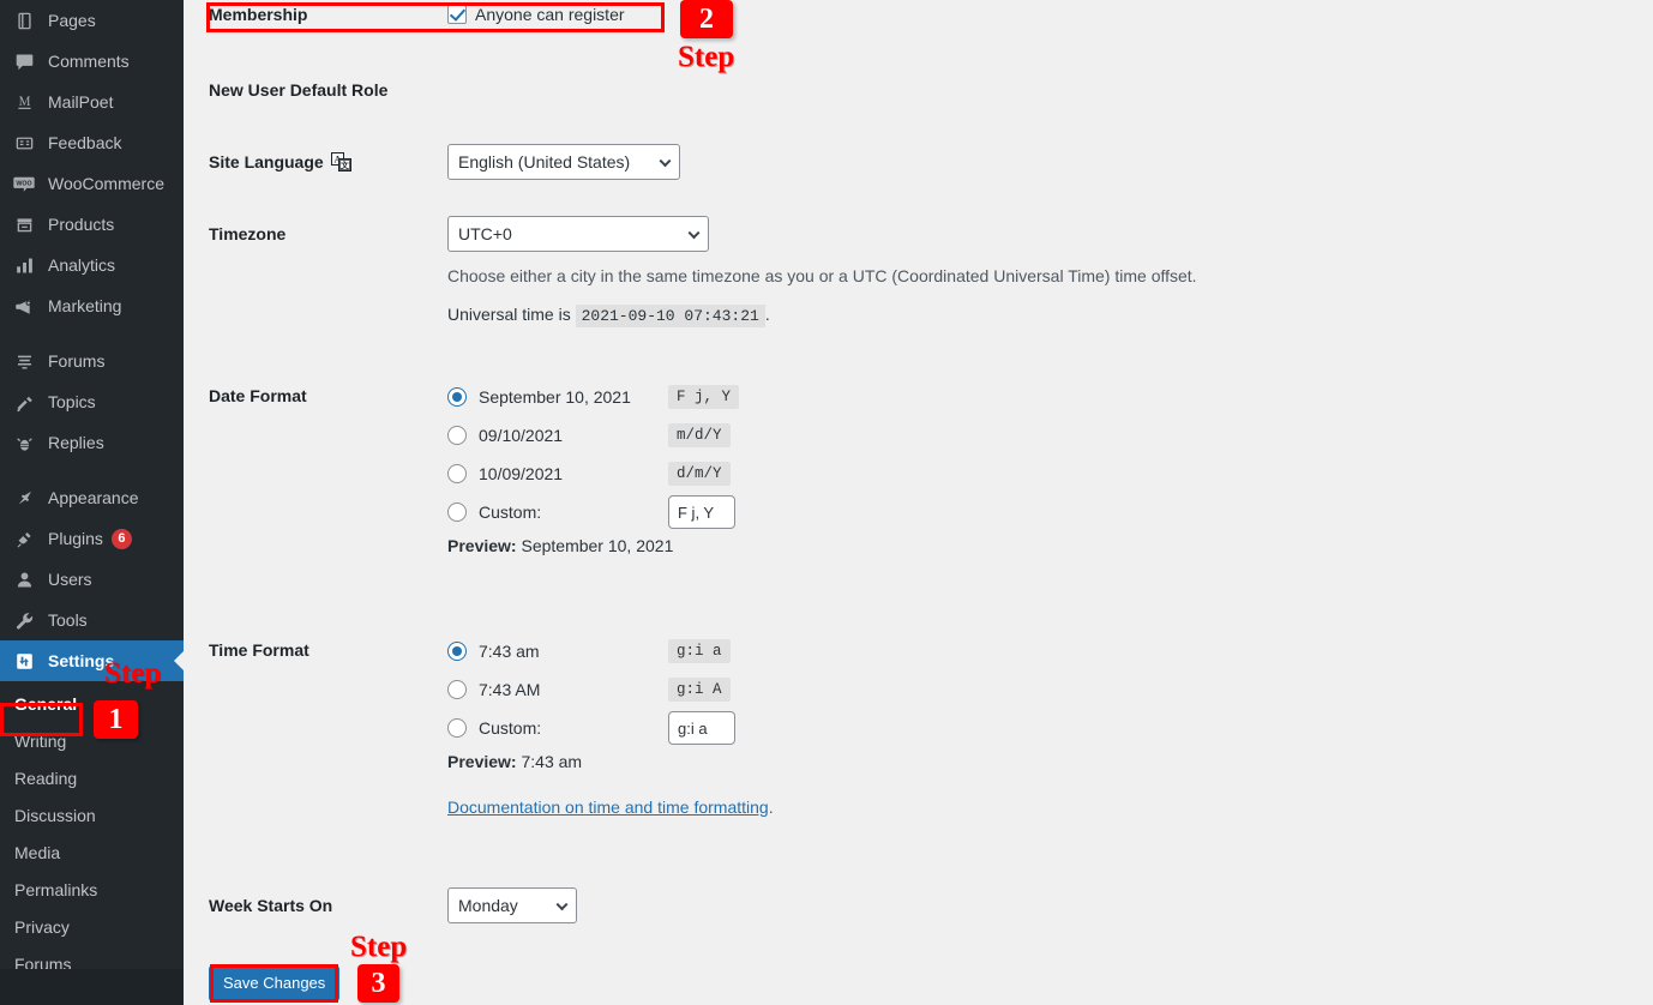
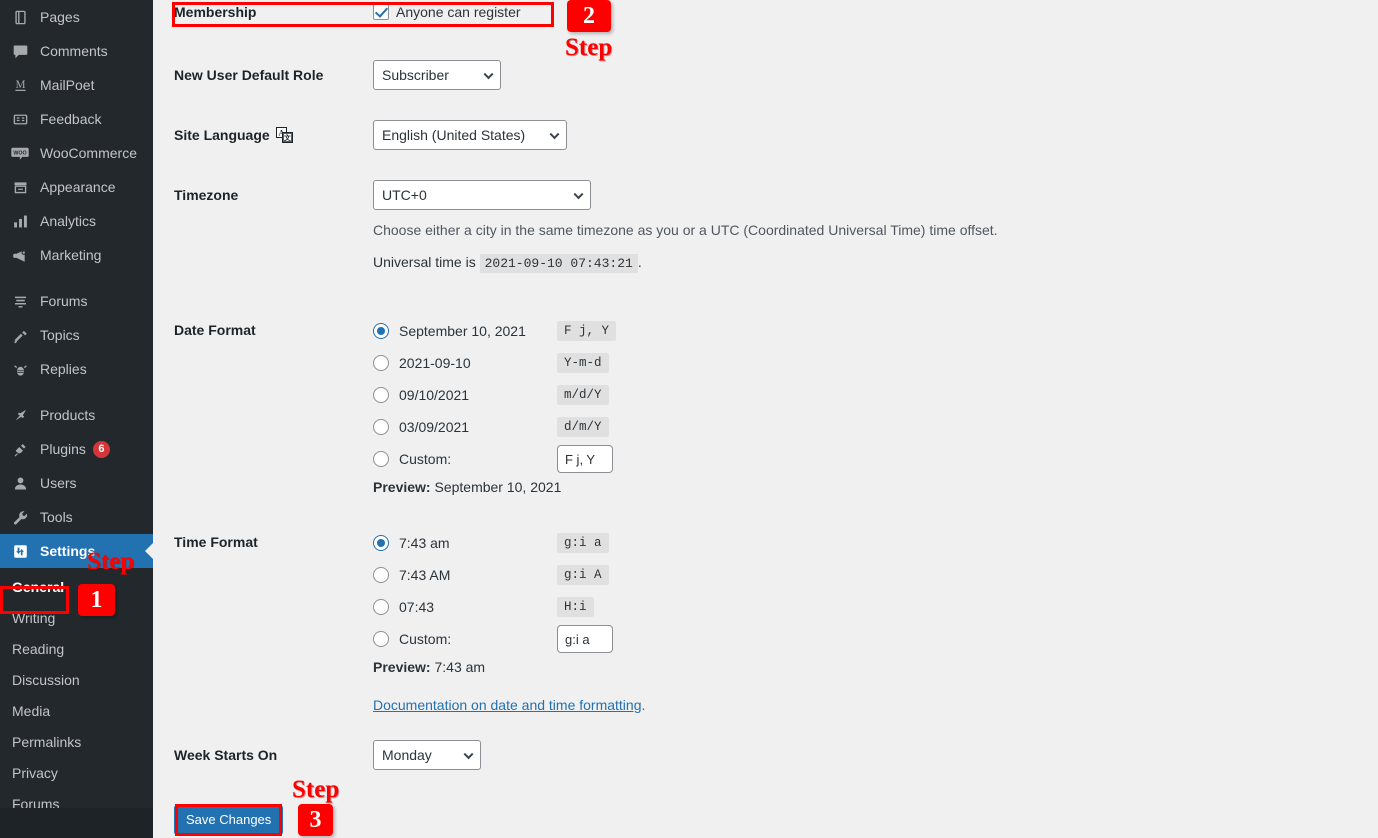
  Pages
  Comments
  M
  MailPoet
  Feedback
  WooCommerce
- Products
+ Appearance
  Analytics
  Marketing
  Forums
  Topics
  Replies
- Appearance
+ Products
  Plugins
  6
  Users
  Tools
  Settings
  General
  Writing
  Reading
  Discussion
  Media
  Permalinks
  Privacy
  Forums
  Membership
  Anyone can register
  New User Default Role
+ Subscriber
  Site Language
  A
  文
  English (United States)
  Timezone
  UTC+0
  Choose either a city in the same timezone as you or a UTC (Coordinated Universal Time) time offset.
  Universal time is 2021-09-10 07:43:21 .
  Date Format
  September 10, 2021
  F j, Y
+ 2021-09-10
+ Y-m-d
  09/10/2021
  m/d/Y
- 10/09/2021
+ 03/09/2021
  d/m/Y
  Custom:
  F j, Y
  Preview: September 10, 2021
  Time Format
  7:43 am
  g:i a
  7:43 AM
  g:i A
+ 07:43
+ H:i
  Custom:
  g:i a
  Preview: 7:43 am
- Documentation on time and time formatting.
+ Documentation on date and time formatting.
  Week Starts On
  Monday
  Save Changes
  2
  Step
  Step
  1
  Step
  3
